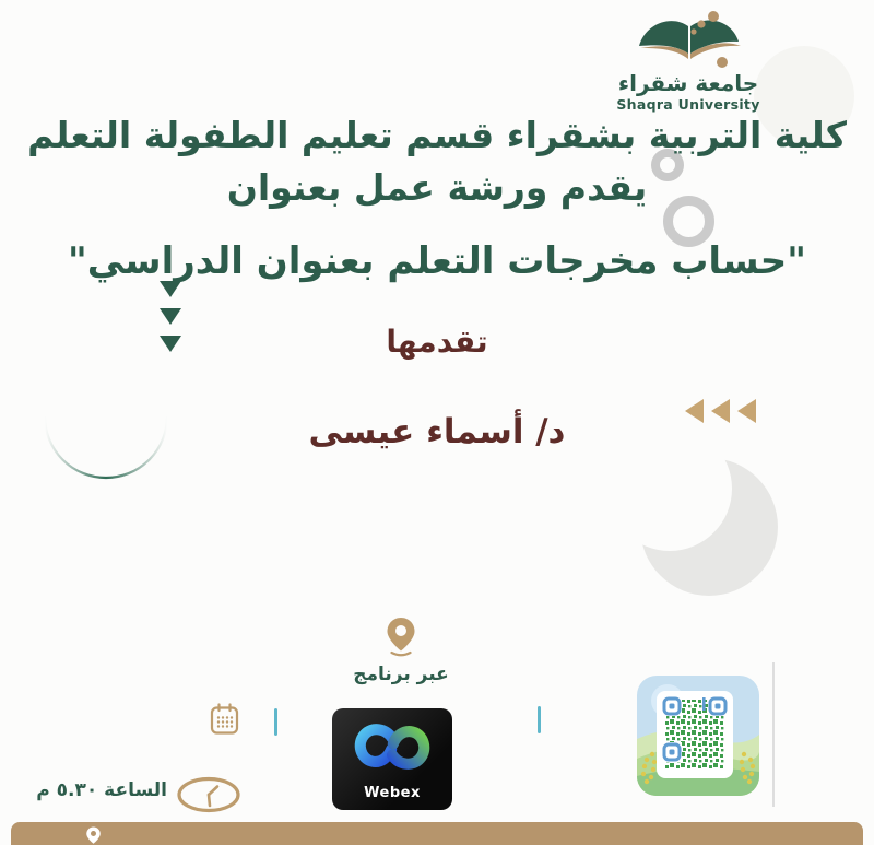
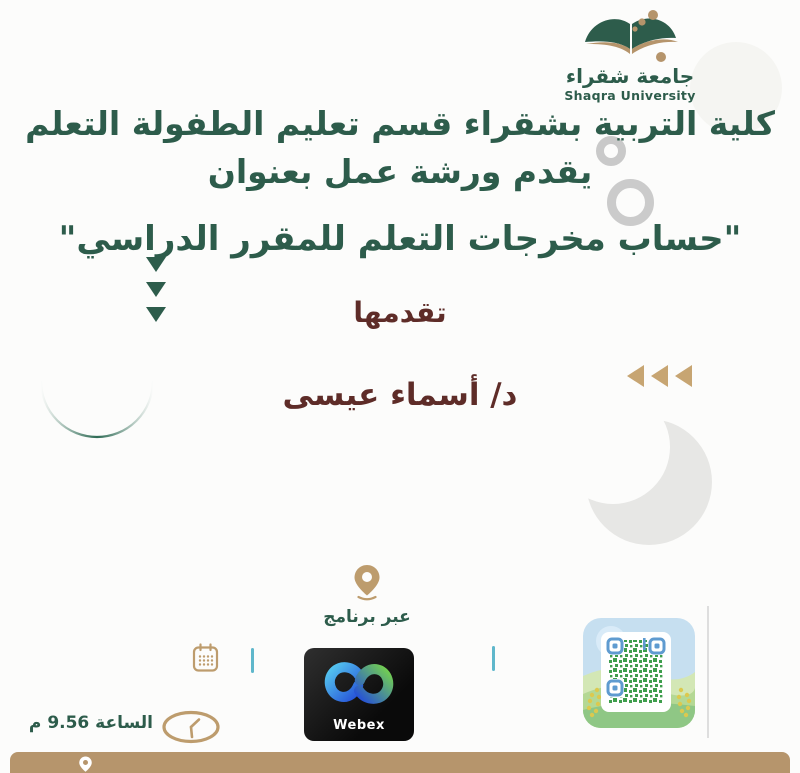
  جامعة شقراء
  Shaqra University
  كلية التربية بشقراء قسم تعليم الطفولة التعلم
  يقدم ورشة عمل بعنوان
- "حساب مخرجات التعلم بعنوان الدراسي"
+ "حساب مخرجات التعلم للمقرر الدراسي"
  تقدمها
  د/ أسماء عيسى
  عبر برنامج
  Webex
- الساعة ٥.٣٠ م
+ الساعة 9.56 م
